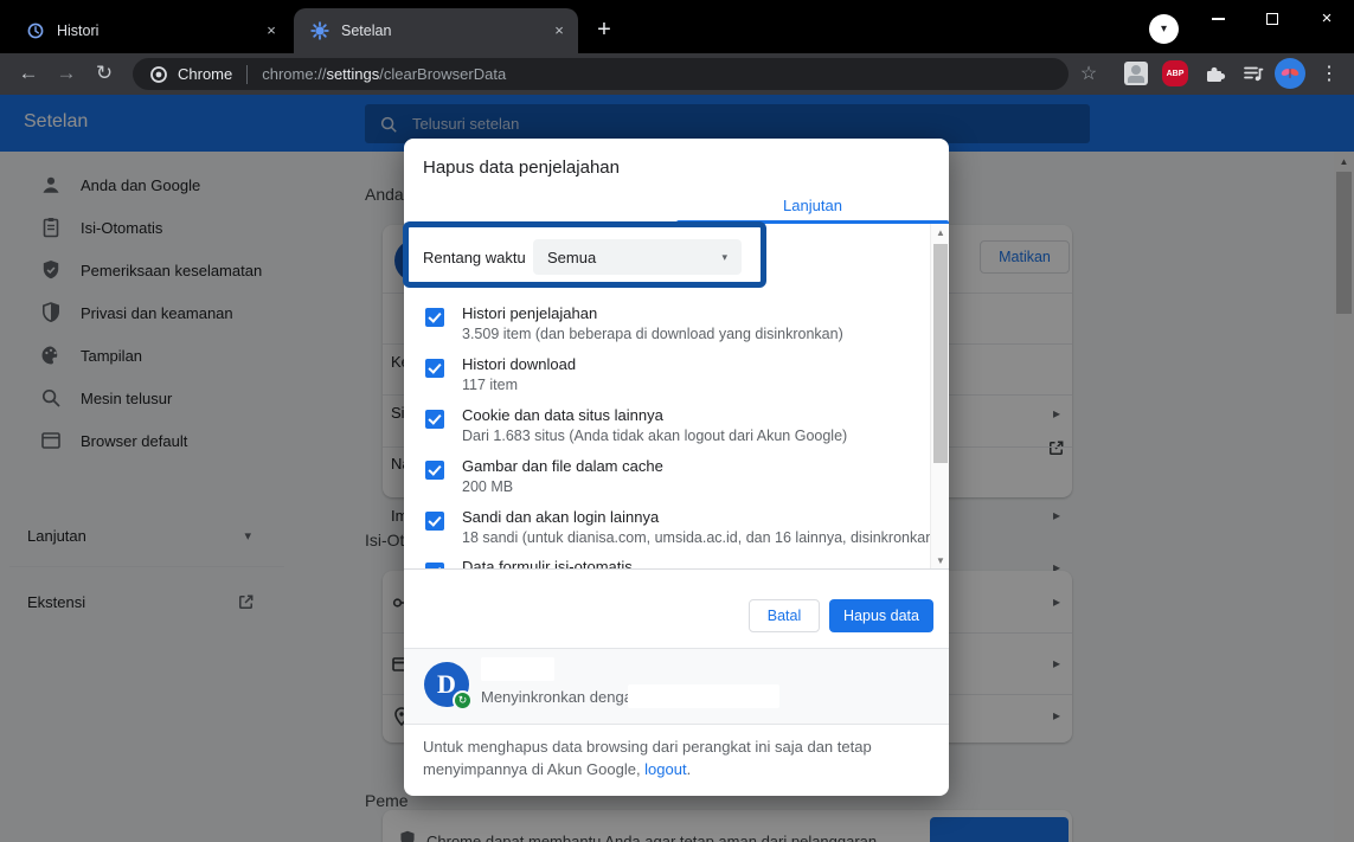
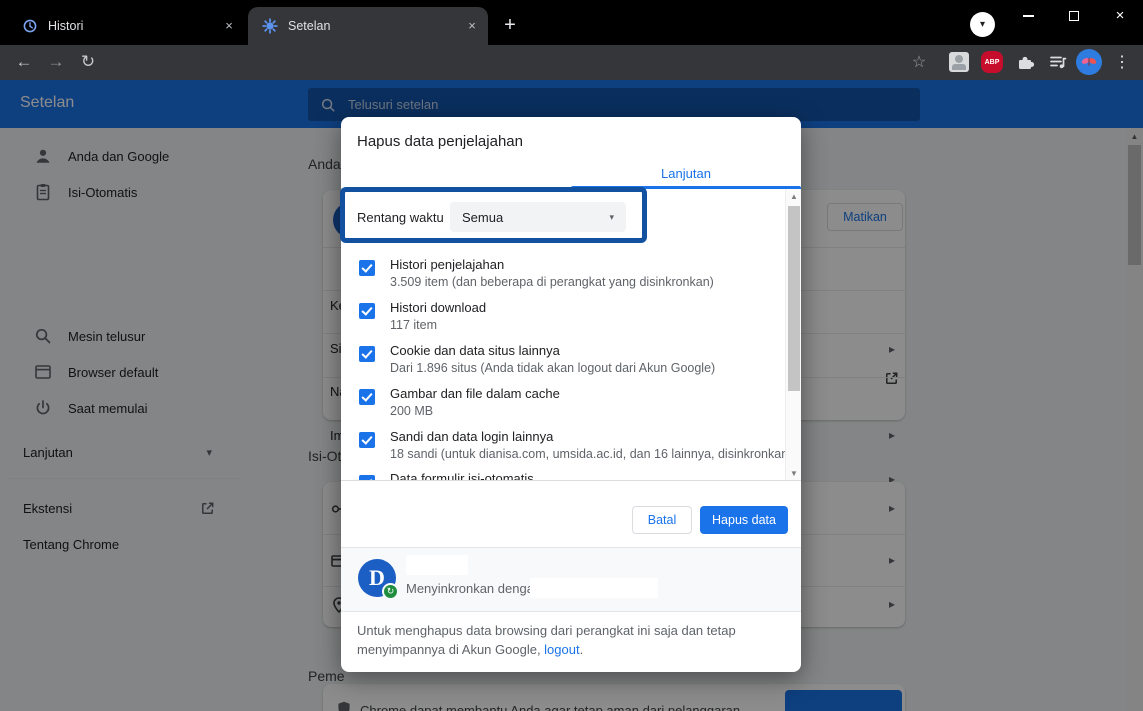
  Histori
  ×
  Setelan
  ×
  +
  ▾
  ×
  ←
  →
  ↻
- Chrome
- chrome://
- settings
- /clearBrowserData
  ☆
  ⋮
  Setelan
  Telusuri setelan
  Anda dan Google
  Isi-Otomatis
- Pemeriksaan keselamatan
- Privasi dan keamanan
- Tampilan
  Mesin telusur
  Browser default
+ Saat memulai
  Lanjutan
  ▾
  Ekstensi
+ Tentang Chrome
  Anda
  Matikan
  ▸
  ▸
  Im
  ▸
  Isi-Ot
  ▸
  ▸
  ▸
  Peme
  ▲
  Hapus data penjelajahan
  Lanjutan
  Rentang waktu
  Semua
  ▾
  Histori penjelajahan
- 3.509 item (dan beberapa di download yang disinkronkan)
+ 3.509 item (dan beberapa di perangkat yang disinkronkan)
  Histori download
  117 item
  Cookie dan data situs lainnya
- Dari 1.683 situs (Anda tidak akan logout dari Akun Google)
+ Dari 1.896 situs (Anda tidak akan logout dari Akun Google)
  Gambar dan file dalam cache
  200 MB
- Sandi dan akan login lainnya
+ Sandi dan data login lainnya
  18 sandi (untuk dianisa.com, umsida.ac.id, dan 16 lainnya, disinkronka
  Data formulir isi-otomatis
  ▲
  ▼
  Batal
  Hapus data
  D
  ↻
  Menyinkronkan deng
  Untuk menghapus data browsing dari perangkat ini saja dan tetap menyimpannya di Akun Google, logout.
